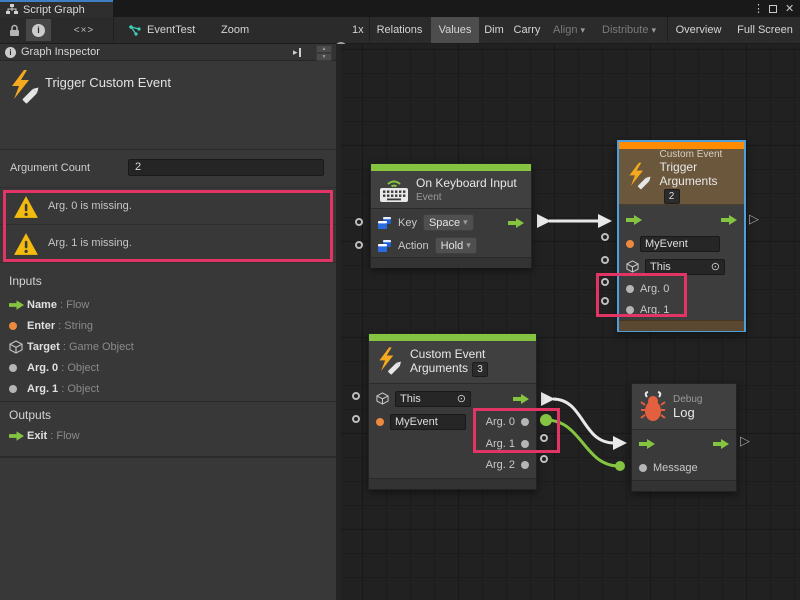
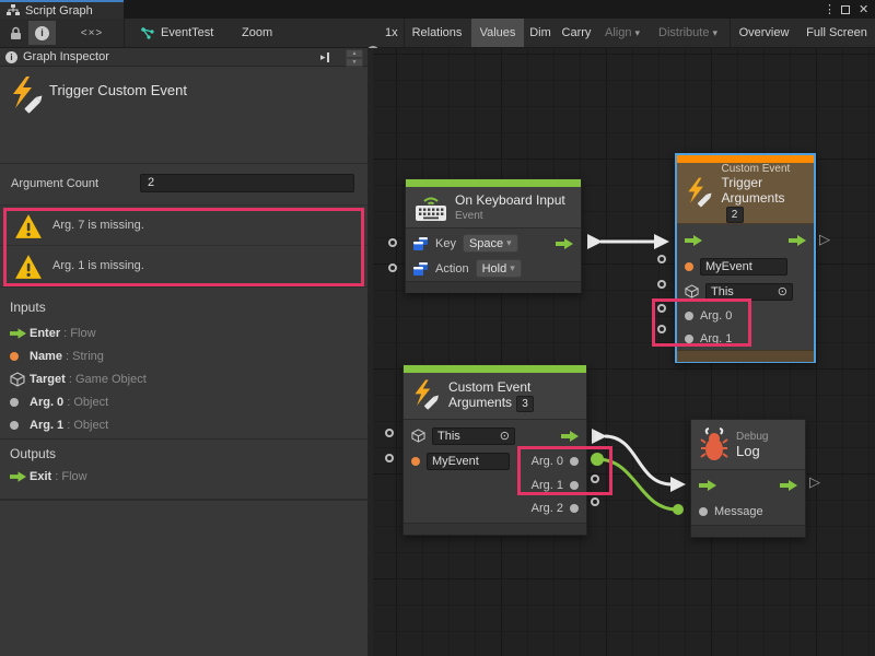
  Script Graph
  ⋮
  ✕
  i
  <×>
  EventTest
  Zoom
  1x
  Relations
  Values
  Dim
  Carry
  Align
  Distribute
  Overview
  Full Screen
  i
  Graph Inspector
  ▸
  Trigger Custom Event
  Argument Count
  2
- Arg. 0 is missing.
+ Arg. 7 is missing.
  Arg. 1 is missing.
  Inputs
- Name
+ Enter
  :
  Flow
- Enter
+ Name
  :
  String
  Target
  :
  Game Object
  Arg. 0
  :
  Object
  Arg. 1
  :
  Object
  Outputs
  Exit
  :
  Flow
  On Keyboard Input
  Event
  Key
  Space
  Action
  Hold
  Custom Event
  Trigger
  Arguments2
  MyEvent
  This
  ⊙
  Arg. 0
  Arg. 1
  Custom Event
  Arguments 3
  This
  ⊙
  MyEvent
  Arg. 0
  Arg. 1
  Arg. 2
  Debug
  Log
  Message
  ▷
  ▷
